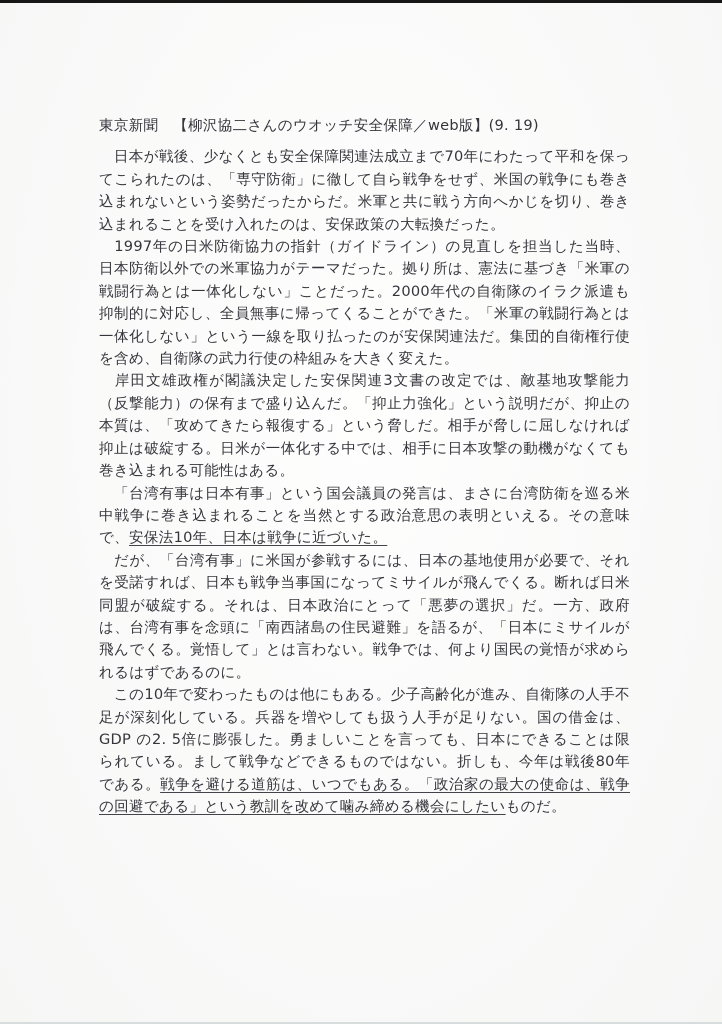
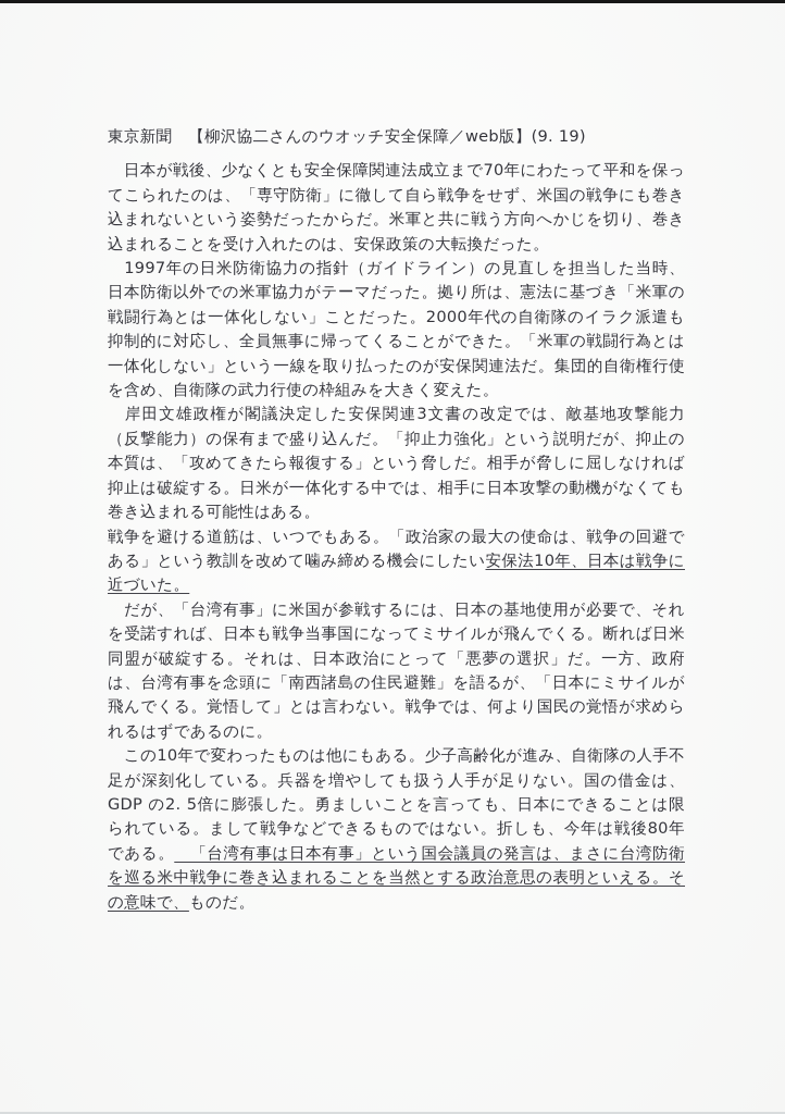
  東京新聞 【柳沢協二さんのウオッチ安全保障／web版】(9. 19)
  日本が戦後、少なくとも安全保障関連法成立まで70年にわたって平和を保ってこられたのは、「専守防衛」に徹して自ら戦争をせず、米国の戦争にも巻き込まれないという姿勢だったからだ。米軍と共に戦う方向へかじを切り、巻き込まれることを受け入れたのは、安保政策の大転換だった。
  1997年の日米防衛協力の指針（ガイドライン）の見直しを担当した当時、日本防衛以外での米軍協力がテーマだった。拠り所は、憲法に基づき「米軍の戦闘行為とは一体化しない」ことだった。2000年代の自衛隊のイラク派遣も抑制的に対応し、全員無事に帰ってくることができた。「米軍の戦闘行為とは一体化しない」という一線を取り払ったのが安保関連法だ。集団的自衛権行使を含め、自衛隊の武力行使の枠組みを大きく変えた。
  岸田文雄政権が閣議決定した安保関連3文書の改定では、敵基地攻撃能力（反撃能力）の保有まで盛り込んだ。「抑止力強化」という説明だが、抑止の本質は、「攻めてきたら報復する」という脅しだ。相手が脅しに屈しなければ抑止は破綻する。日米が一体化する中では、相手に日本攻撃の動機がなくても巻き込まれる可能性はある。
- 「台湾有事は日本有事」という国会議員の発言は、まさに台湾防衛を巡る米中戦争に巻き込まれることを当然とする政治意思の表明といえる。その意味で、安保法10年、日本は戦争に近づいた。
+ 戦争を避ける道筋は、いつでもある。「政治家の最大の使命は、戦争の回避である」という教訓を改めて噛み締める機会にしたい安保法10年、日本は戦争に近づいた。
  だが、「台湾有事」に米国が参戦するには、日本の基地使用が必要で、それを受諾すれば、日本も戦争当事国になってミサイルが飛んでくる。断れば日米同盟が破綻する。それは、日本政治にとって「悪夢の選択」だ。一方、政府は、台湾有事を念頭に「南西諸島の住民避難」を語るが、「日本にミサイルが飛んでくる。覚悟して」とは言わない。戦争では、何より国民の覚悟が求められるはずであるのに。
- この10年で変わったものは他にもある。少子高齢化が進み、自衛隊の人手不足が深刻化している。兵器を増やしても扱う人手が足りない。国の借金は、GDP の2. 5倍に膨張した。勇ましいことを言っても、日本にできることは限られている。まして戦争などできるものではない。折しも、今年は戦後80年である。戦争を避ける道筋は、いつでもある。「政治家の最大の使命は、戦争の回避である」という教訓を改めて噛み締める機会にしたいものだ。
+ この10年で変わったものは他にもある。少子高齢化が進み、自衛隊の人手不足が深刻化している。兵器を増やしても扱う人手が足りない。国の借金は、GDP の2. 5倍に膨張した。勇ましいことを言っても、日本にできることは限られている。まして戦争などできるものではない。折しも、今年は戦後80年である。 「台湾有事は日本有事」という国会議員の発言は、まさに台湾防衛を巡る米中戦争に巻き込まれることを当然とする政治意思の表明といえる。その意味で、ものだ。
